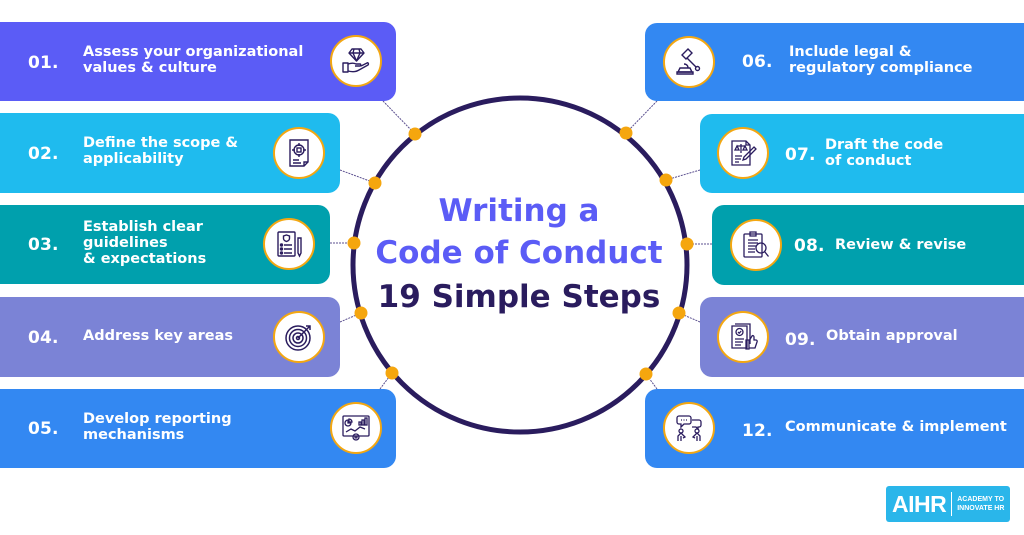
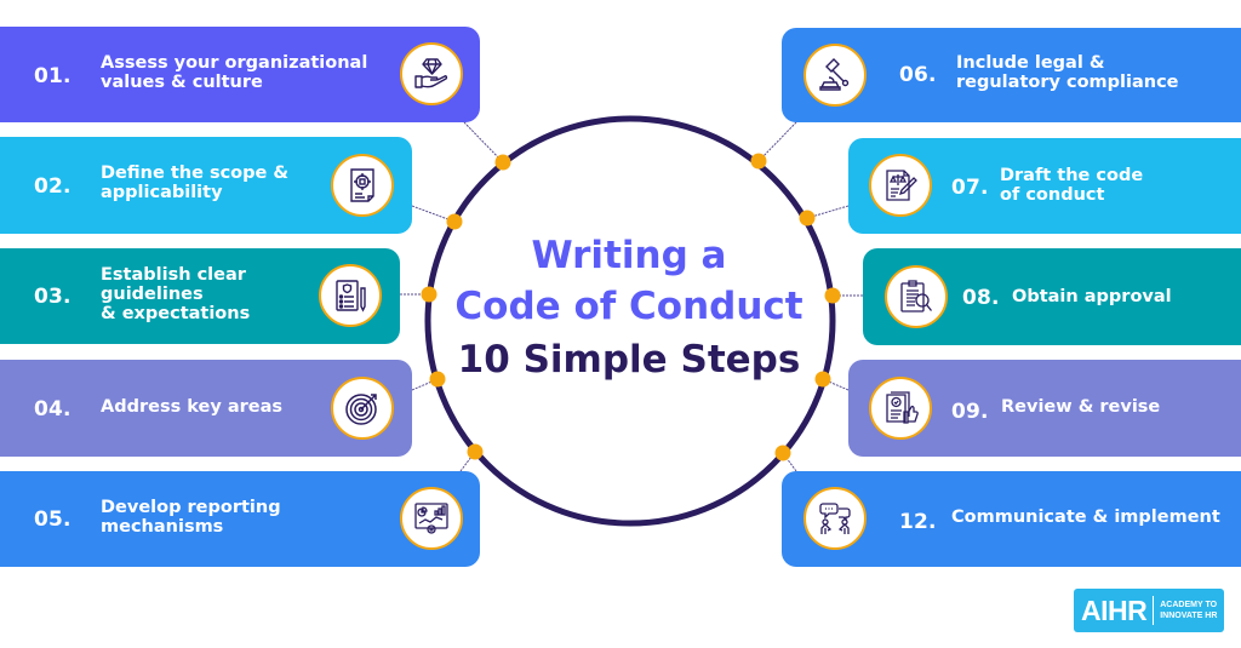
  Writing a
  Code of Conduct
- 19 Simple Steps
+ 10 Simple Steps
  01.
  Assess your organizational
  values & culture
  02.
  Define the scope &
  applicability
  03.
  Establish clear
  guidelines
  & expectations
  04.
  Address key areas
  05.
  Develop reporting
  mechanisms
  06.
  Include legal &
  regulatory compliance
  07.
  Draft the code
  of conduct
  08.
- Review & revise
+ Obtain approval
  09.
- Obtain approval
+ Review & revise
  12.
  Communicate & implement
  AIHR
